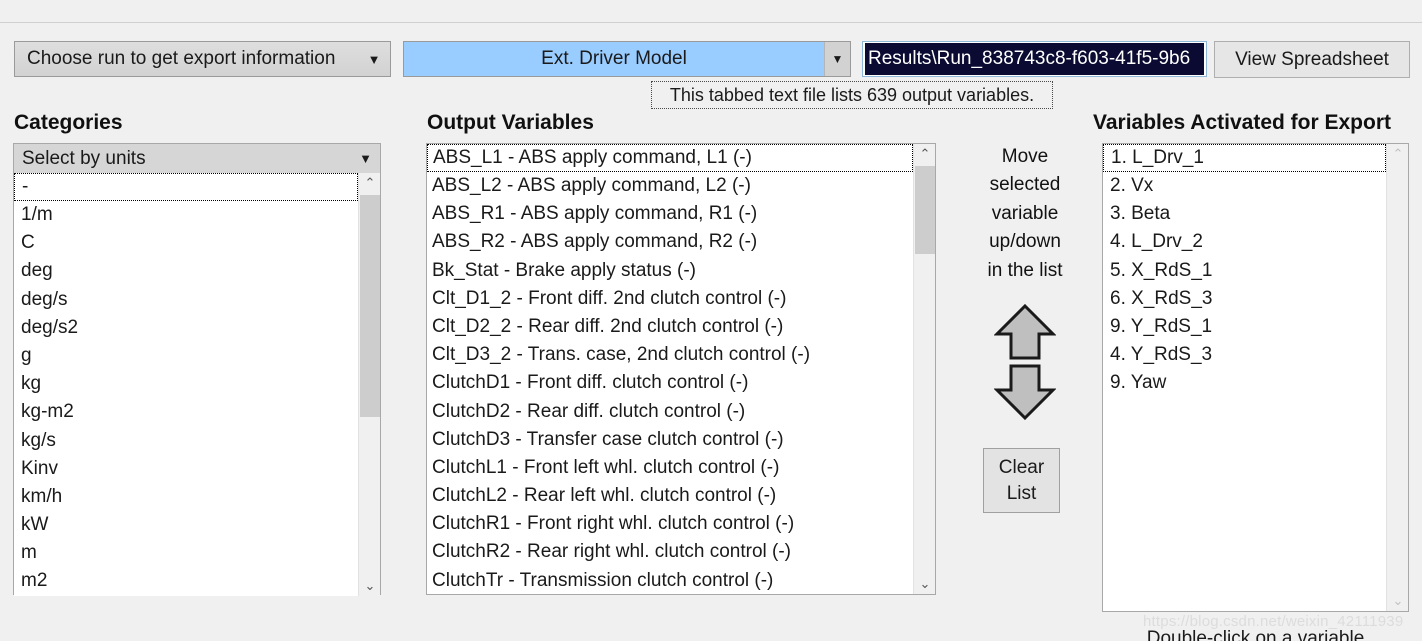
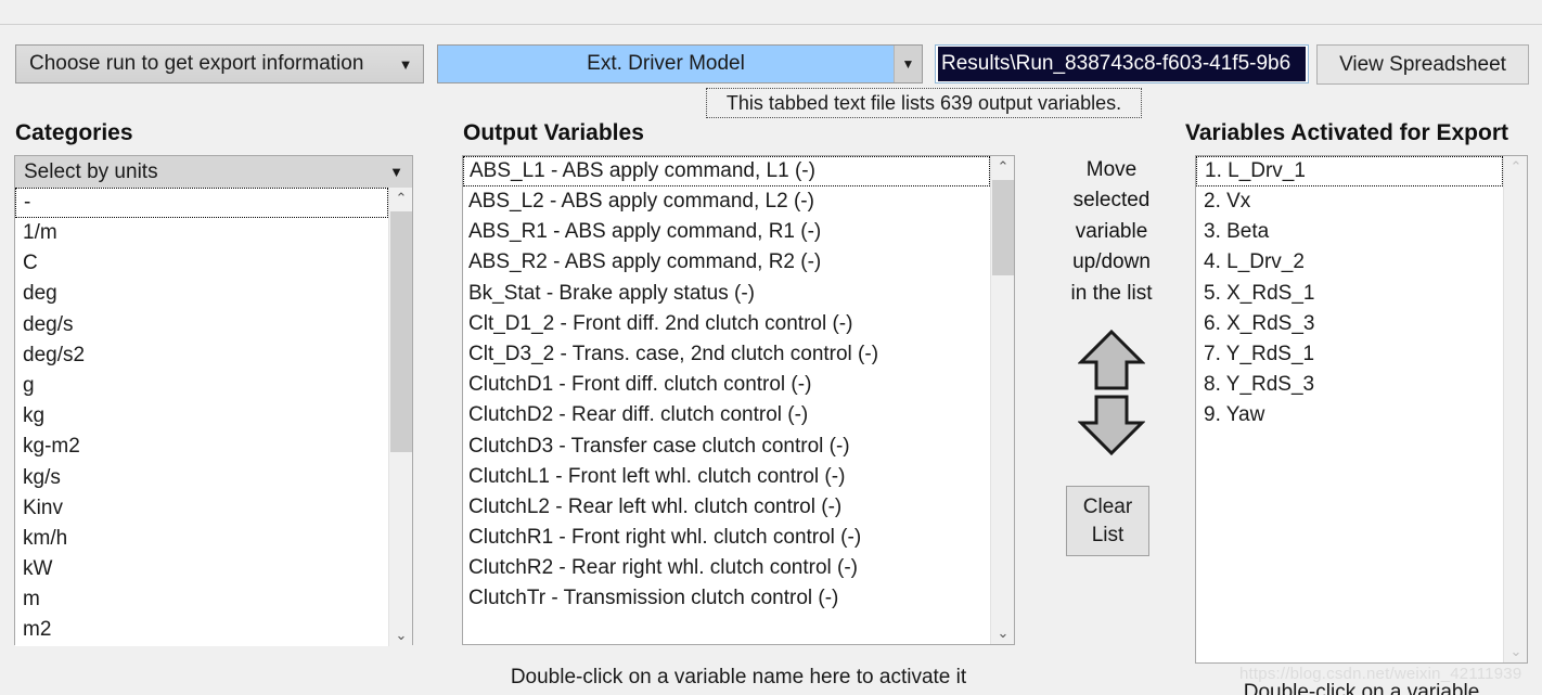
  Choose run to get export information
  ▼
  Ext. Driver Model
  ▼
  Results\Run_838743c8-f603-41f5-9b6
  View Spreadsheet
  This tabbed text file lists 639 output variables.
  Categories
  Output Variables
  Variables Activated for Export
  Select by units
  ▼
  -
  1/m
  C
  deg
  deg/s
  deg/s2
  g
  kg
  kg-m2
  kg/s
  Kinv
  km/h
  kW
  m
  m2
  ⌃
  ⌄
  ABS_L1 - ABS apply command, L1 (-)
  ABS_L2 - ABS apply command, L2 (-)
  ABS_R1 - ABS apply command, R1 (-)
  ABS_R2 - ABS apply command, R2 (-)
  Bk_Stat - Brake apply status (-)
  Clt_D1_2 - Front diff. 2nd clutch control (-)
- Clt_D2_2 - Rear diff. 2nd clutch control (-)
  Clt_D3_2 - Trans. case, 2nd clutch control (-)
  ClutchD1 - Front diff. clutch control (-)
  ClutchD2 - Rear diff. clutch control (-)
  ClutchD3 - Transfer case clutch control (-)
  ClutchL1 - Front left whl. clutch control (-)
  ClutchL2 - Rear left whl. clutch control (-)
  ClutchR1 - Front right whl. clutch control (-)
  ClutchR2 - Rear right whl. clutch control (-)
  ClutchTr - Transmission clutch control (-)
  ⌃
  ⌄
+ Double-click on a variable name here to activate it
  Move
  selected
  variable
  up/down
  in the list
  Clear
  List
  1. L_Drv_1
  2. Vx
  3. Beta
  4. L_Drv_2
  5. X_RdS_1
  6. X_RdS_3
- 9. Y_RdS_1
+ 7. Y_RdS_1
- 4. Y_RdS_3
+ 8. Y_RdS_3
  9. Yaw
  ⌃
  ⌄
  Double-click on a variable
  https://blog.csdn.net/weixin_42111939
